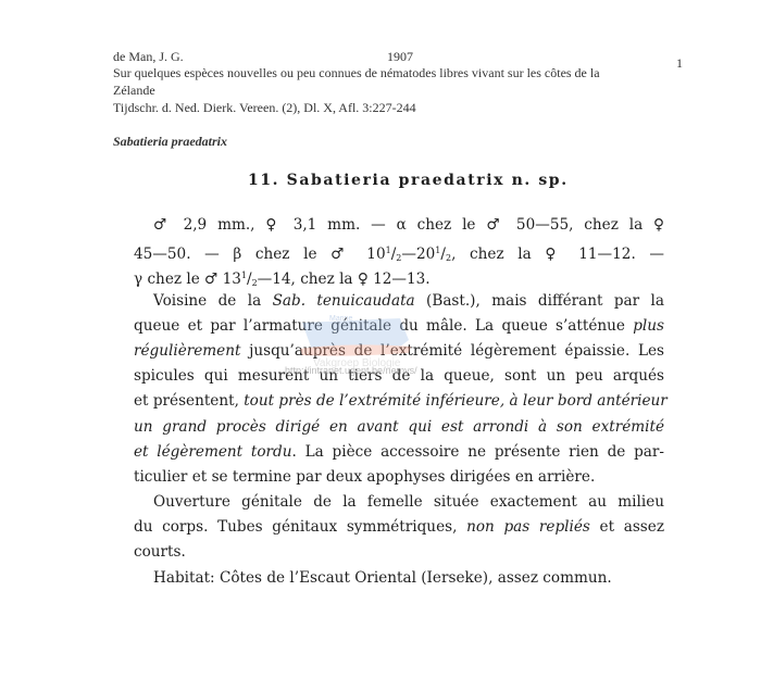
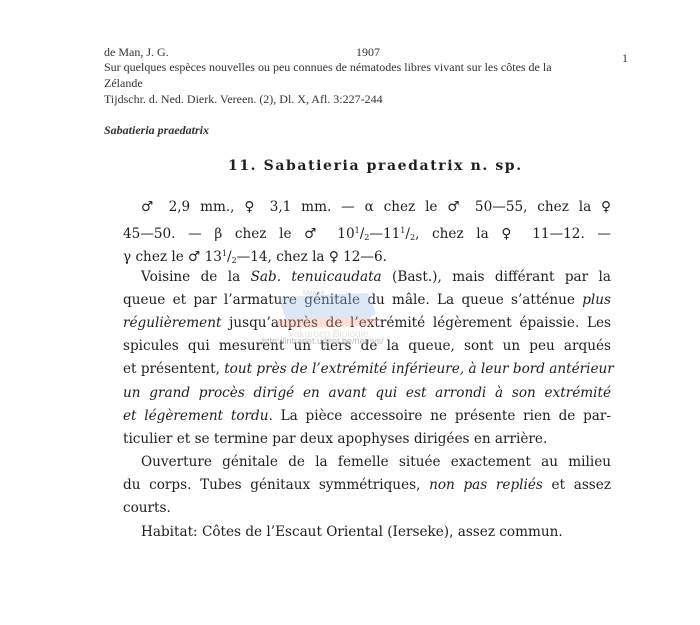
  de Man, J. G.
  1907
  1
  Sur quelques espèces nouvelles ou peu connues de nématodes libres vivant sur les côtes de la
  Zélande
  Tijdschr. d. Ned. Dierk. Vereen. (2), Dl. X, Afl. 3:227-244
  Sabatieria praedatrix
  11. Sabatieria praedatrix n. sp.
  ♂ 2,9 mm., ♀ 3,1 mm. — α chez le ♂ 50—55, chez la ♀
- 45—50. — β chez le ♂ 101/2—201/2, chez la ♀ 11—12. —
+ 45—50. — β chez le ♂ 101/2—111/2, chez la ♀ 11—12. —
- γ chez le ♂ 131/2—14, chez la ♀ 12—13.
+ γ chez le ♂ 131/2—14, chez la ♀ 12—6.
  Voisine de la Sab. tenuicaudata (Bast.), mais différant par la
  queue et par l’armature génitale du mâle. La queue s’atténue plus
  régulièrement jusqu’auprès de l’extrémité légèrement épaissie. Les
  spicules qui mesurent un tiers de la queue, sont un peu arqués
  et présentent, tout près de l’extrémité inférieure, à leur bord antérieur
  un grand procès dirigé en avant qui est arrondi à son extrémité
  et légèrement tordu. La pièce accessoire ne présente rien de par-
  ticulier et se termine par deux apophyses dirigées en arrière.
  Ouverture génitale de la femelle située exactement au milieu
  du corps. Tubes génitaux symmétriques, non pas repliés et assez
  courts.
  Habitat: Côtes de l’Escaut Oriental (Ierseke), assez commun.
  Vakgroep Biologie
  http://intranet.ugent.be/nemys/
